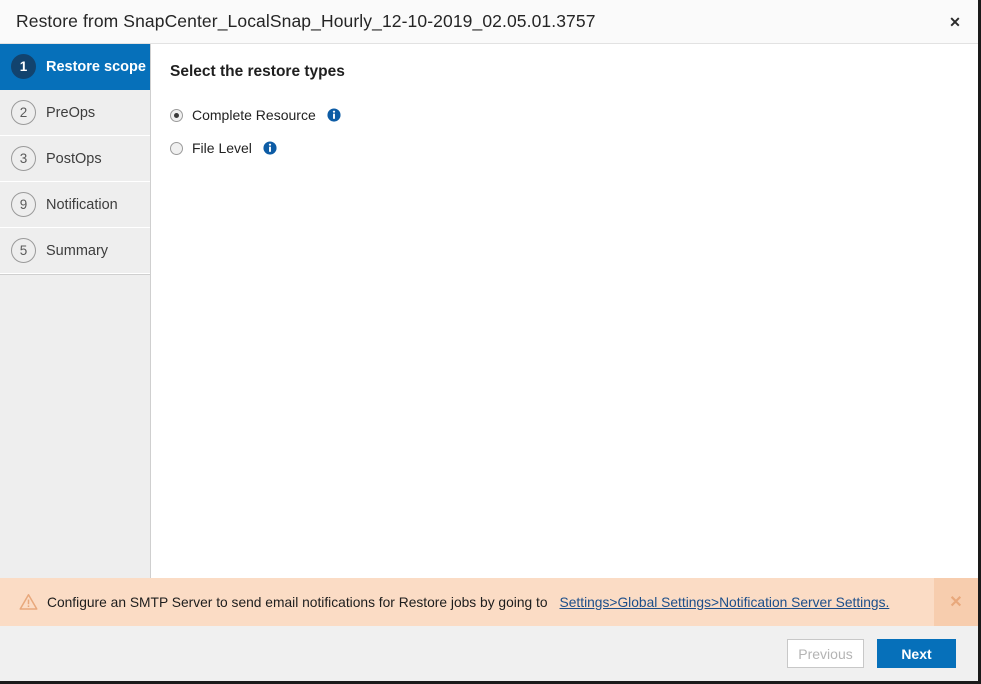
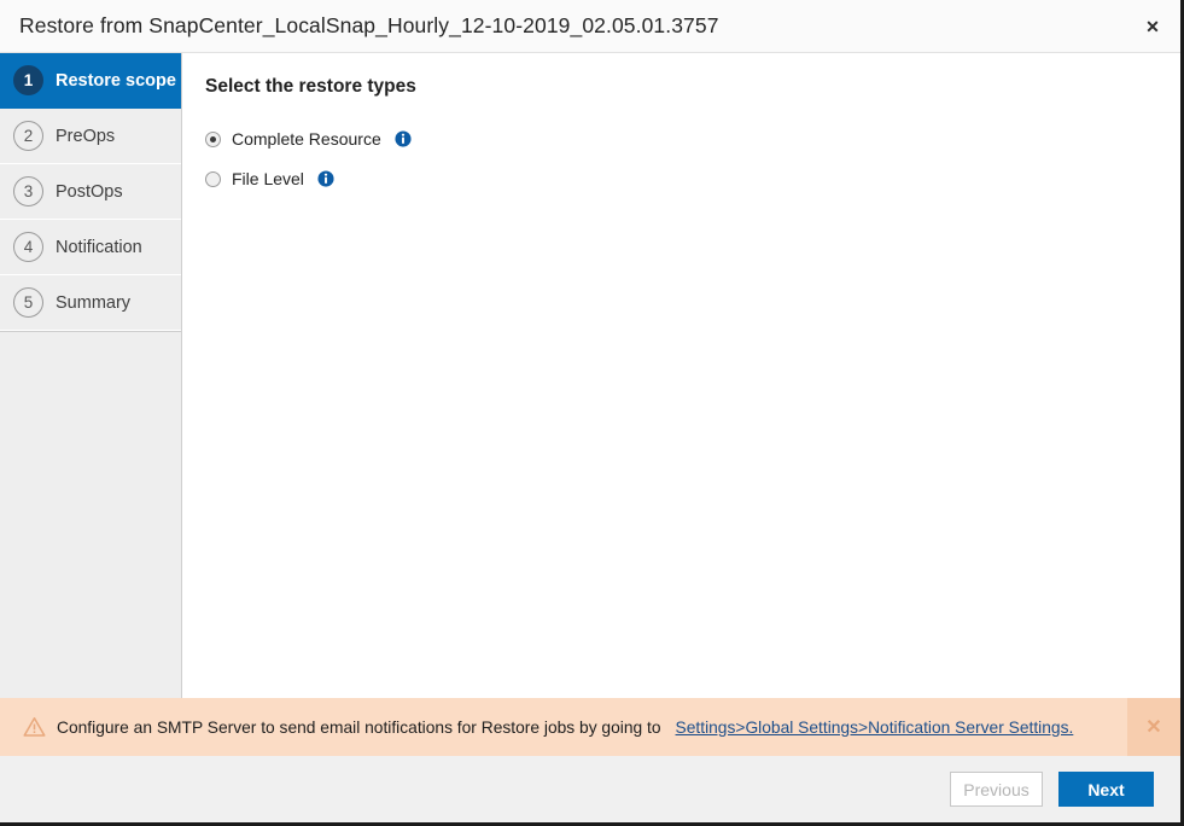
  Restore from SnapCenter_LocalSnap_Hourly_12-10-2019_02.05.01.3757
  ✕
  1
  Restore scope
  2
  PreOps
  3
  PostOps
- 9
+ 4
  Notification
  5
  Summary
  Select the restore types
  Complete Resource
  File Level
  Configure an SMTP Server to send email notifications for Restore jobs by going to
  Settings>Global Settings>Notification Server Settings.
  ✕
  Previous
  Next
